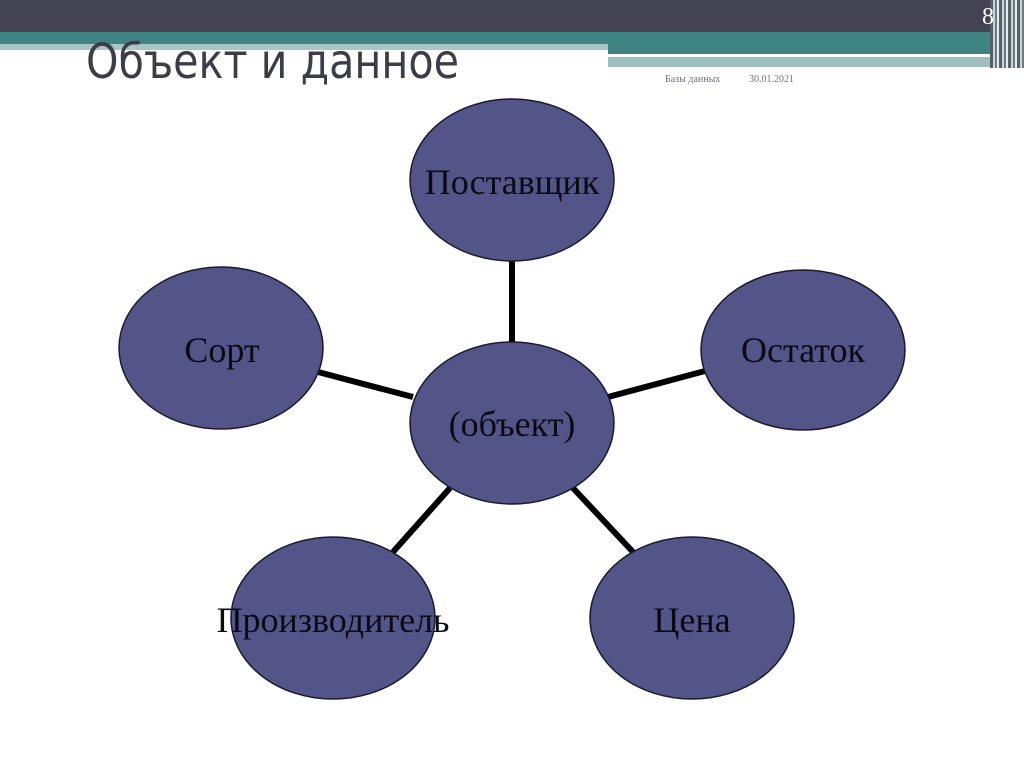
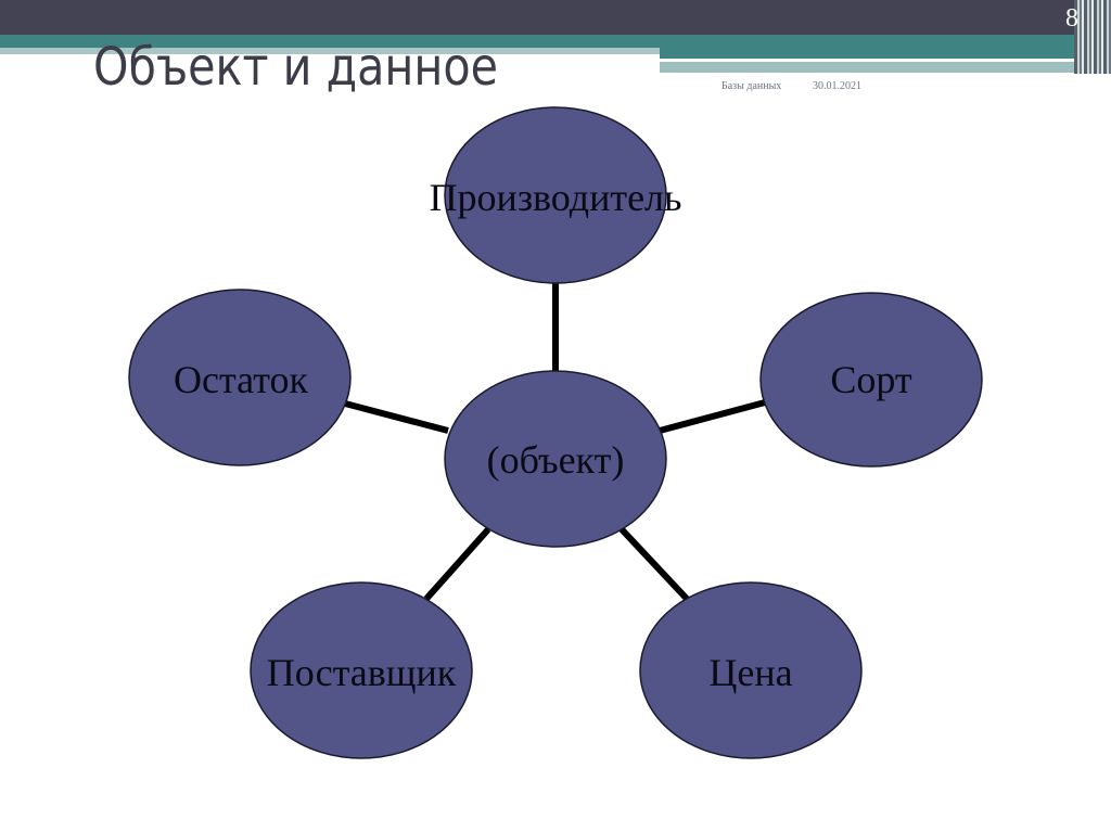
  8
  Объект и данное
  Базы данных
  30.01.2021
- Поставщик
+ Производитель
- Остаток
+ Сорт
  Цена
- Производитель
+ Поставщик
- Сорт
+ Остаток
  (объект)
